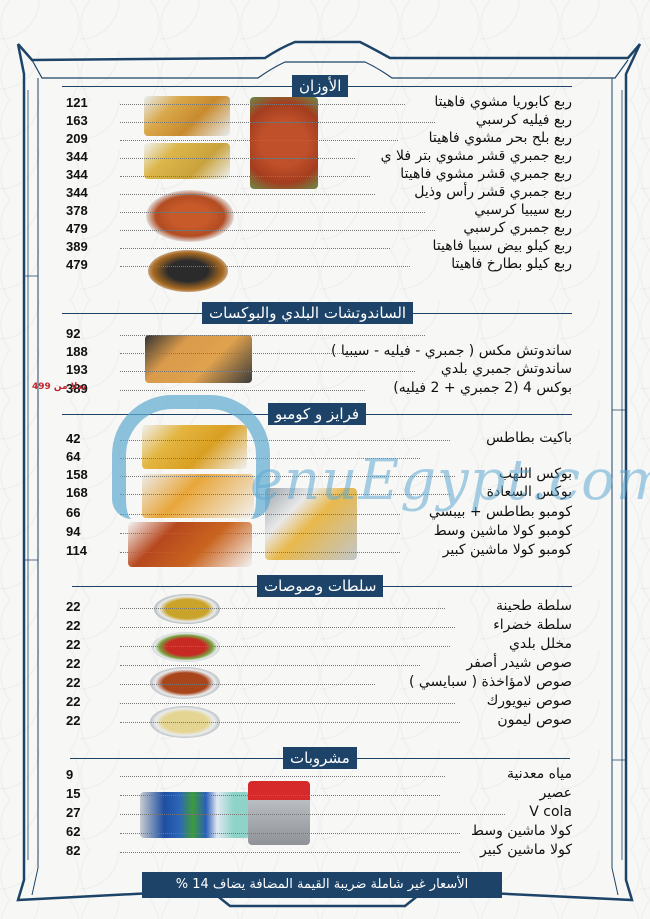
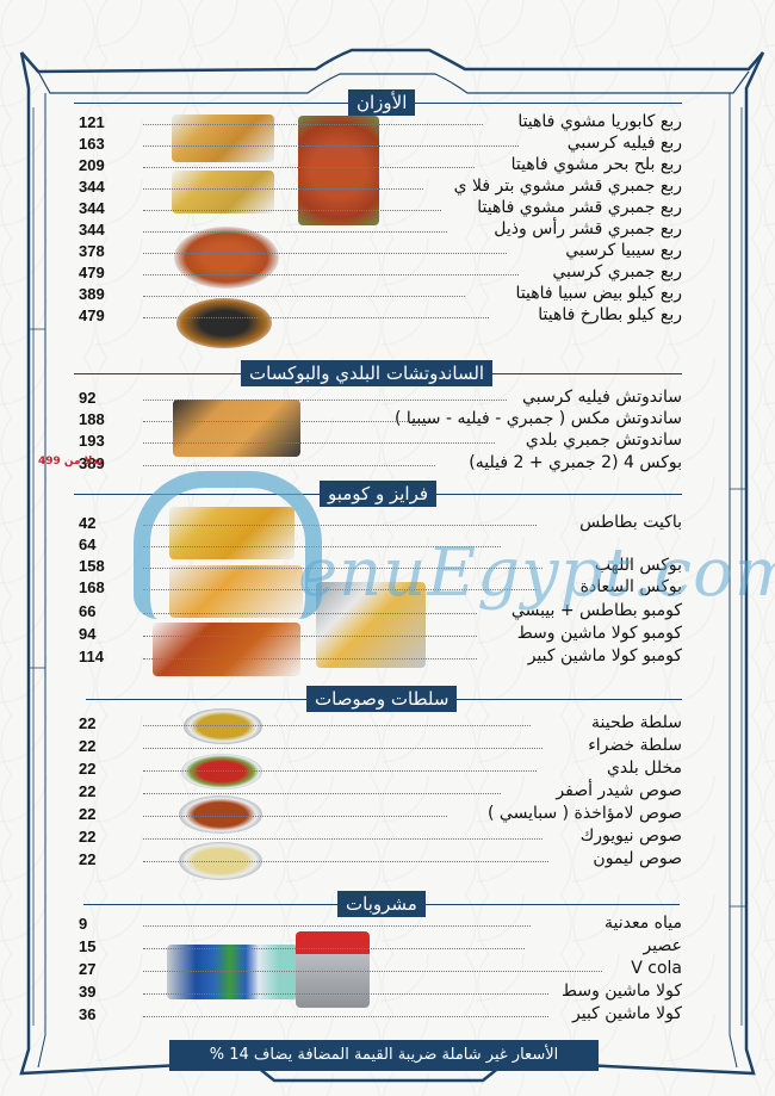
  الأوزان
  121
  ربع كابوريا مشوي فاهيتا
  163
  ربع فيليه كرسبي
  209
  ربع بلح بحر مشوي فاهيتا
  344
  ربع جمبري قشر مشوي بتر فلا ي
  344
  ربع جمبري قشر مشوي فاهيتا
  344
  ربع جمبري قشر رأس وذيل
  378
  ربع سيبيا كرسبي
  479
  ربع جمبري كرسبي
  389
  ربع كيلو بيض سبيا فاهيتا
  479
  ربع كيلو بطارخ فاهيتا
  الساندوتشات البلدي والبوكسات
  92
+ ساندوتش فيليه كرسبي
  188
  ساندوتش مكس ( جمبري - فيليه - سيبيا )
  193
  ساندوتش جمبري بلدي
  389
  بدلا من 499
  بوكس 4 (2 جمبري + 2 فيليه)
  فرايز و كومبو
  42
  باكيت بطاطس
  64
  158
  بوكس اللهب
  168
  بوكس السعادة
  66
  كومبو بطاطس + بيبسي
  94
  كومبو كولا ماشين وسط
  114
  كومبو كولا ماشين كبير
  enuEgypt.com
  سلطات وصوصات
  22
  سلطة طحينة
  22
  سلطة خضراء
  22
  مخلل بلدي
  22
  صوص شيدر أصفر
  22
  صوص لامؤاخذة ( سبايسي )
  22
  صوص نيويورك
  22
  صوص ليمون
  مشروبات
  9
  مياه معدنية
  15
  عصير
  27
  V cola
- 62
+ 39
  كولا ماشين وسط
- 82
+ 36
  كولا ماشين كبير
  الأسعار غير شاملة ضريبة القيمة المضافة يضاف 14 %
